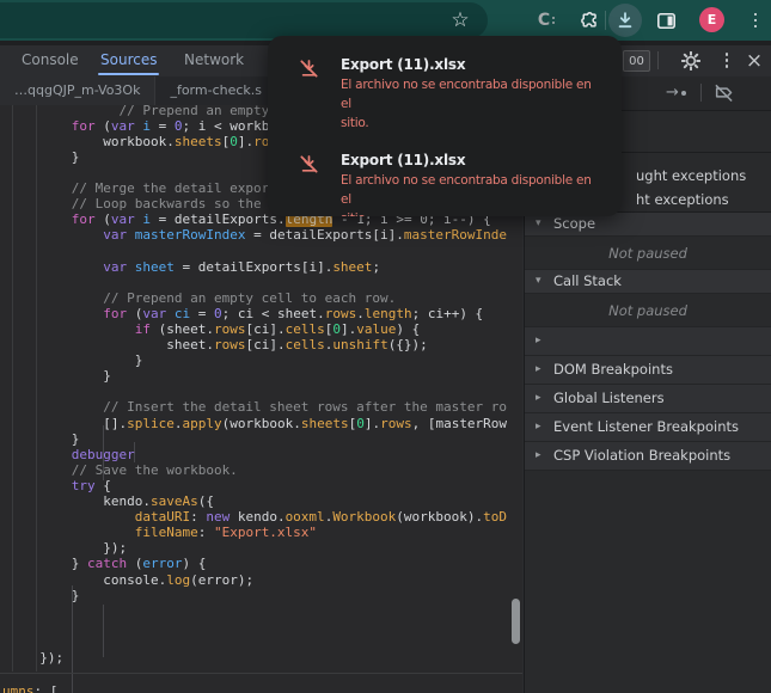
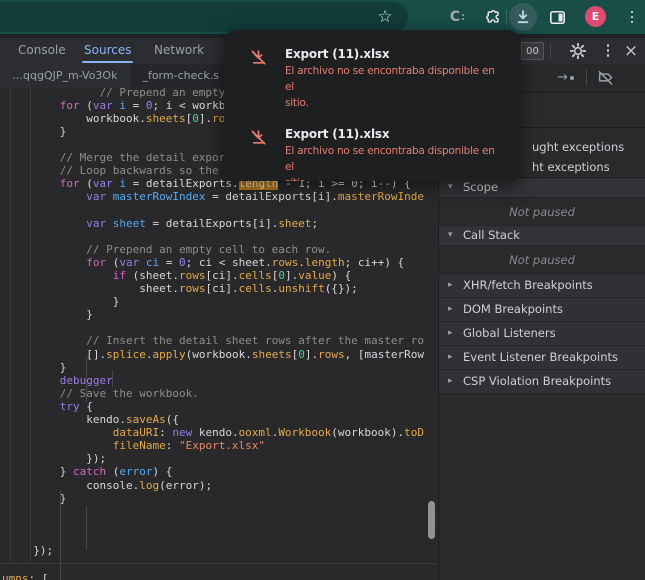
  ☆
  C
  E
  Console
  Sources
  Network
  00
  ×
  …qqgQJP_m-Vo3Ok
  _form-check.s
  for (var i = 0; i < workb
  workbook.sheets[0].ro
  }
  // Merge the detail expor
  // Loop backwards so the
  for (var i = detailExports.length - 1; i >= 0; i--) {
  var masterRowIndex = detailExports[i].masterRowInde
  var sheet = detailExports[i].sheet;
  // Prepend an empty cell to each row.
  for (var ci = 0; ci < sheet.rows.length; ci++) {
  if (sheet.rows[ci].cells[0].value) {
  sheet.rows[ci].cells.unshift({});
  }
  }
  // Insert the detail sheet rows after the master ro
  [].splice.apply(workbook.sheets[0].rows, [masterRow
  }
  debugger
  // Save the workbook.
  try {
  kendo.saveAs({
  dataURI: new kendo.ooxml.Workbook(workbook).toD
  fileName: "Export.xlsx"
  });
  } catch (error) {
  console.log(error);
  }
  });
  umns: [
  →
  ught exceptions
  ht exceptions
  ▾
  Scope
  Not paused
  ▾
  Call Stack
  Not paused
  ▸
+ XHR/fetch Breakpoints
  ▸
  DOM Breakpoints
  ▸
  Global Listeners
  ▸
  Event Listener Breakpoints
  ▸
  CSP Violation Breakpoints
  Export (11).xlsx
  El archivo no se encontraba disponible en el
  sitio.
  Export (11).xlsx
  El archivo no se encontraba disponible en el
